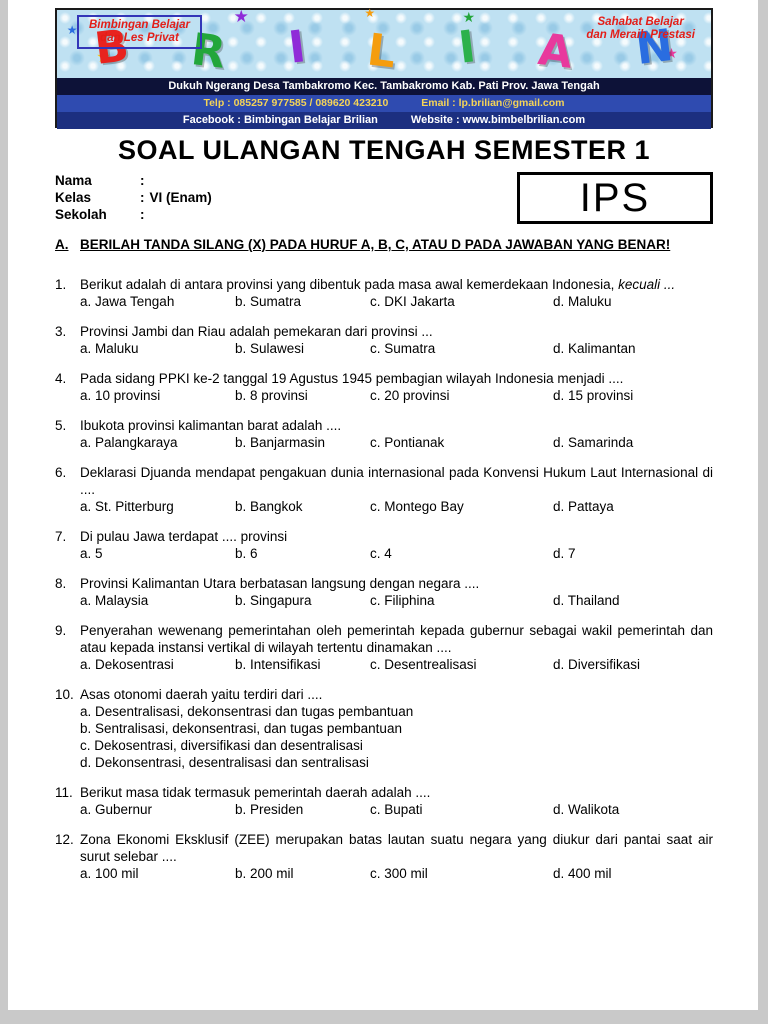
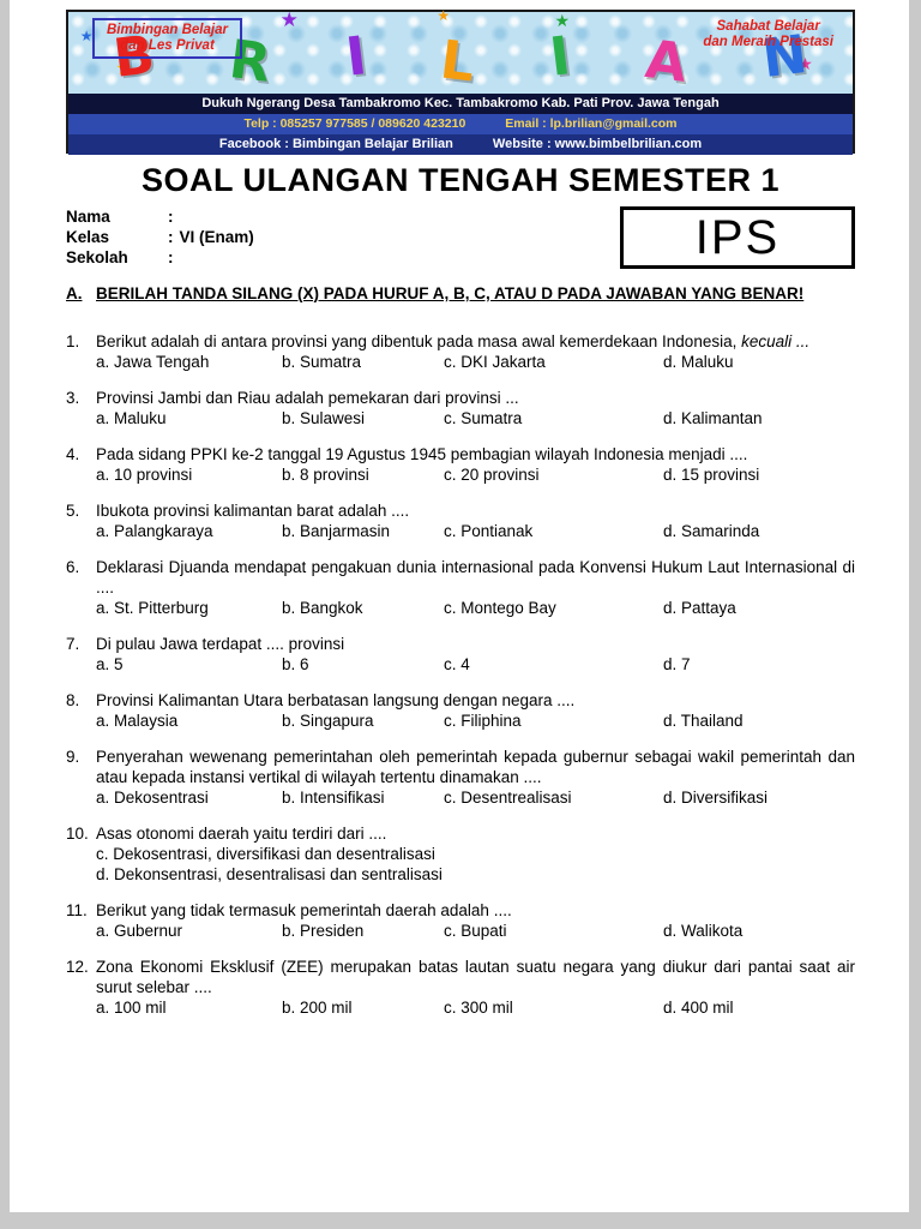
  Bimbingan Belajar
  dan Les Privat
  Sahabat Belajar
  dan Meraih Prestasi
  ★
  ★
  ★
  ★
  ★
  ★
  Dukuh Ngerang Desa Tambakromo Kec. Tambakromo Kab. Pati Prov. Jawa Tengah
  Telp : 085257 977585 / 089620 423210 Email : lp.brilian@gmail.com
  Facebook : Bimbingan Belajar Brilian Website : www.bimbelbrilian.com
  SOAL ULANGAN TENGAH SEMESTER 1
  Nama
  :
  Kelas
  :
  VI (Enam)
  Sekolah
  :
  IPS
  A.
  BERILAH TANDA SILANG (X) PADA HURUF A, B, C, ATAU D PADA JAWABAN YANG BENAR!
  1.
  Berikut adalah di antara provinsi yang dibentuk pada masa awal kemerdekaan Indonesia, kecuali ...
  a. Jawa Tengah
  b. Sumatra
  c. DKI Jakarta
  d. Maluku
  3.
  Provinsi Jambi dan Riau adalah pemekaran dari provinsi ...
  a. Maluku
  b. Sulawesi
  c. Sumatra
  d. Kalimantan
  4.
  Pada sidang PPKI ke-2 tanggal 19 Agustus 1945 pembagian wilayah Indonesia menjadi ....
  a. 10 provinsi
  b. 8 provinsi
  c. 20 provinsi
  d. 15 provinsi
  5.
  Ibukota provinsi kalimantan barat adalah ....
  a. Palangkaraya
  b. Banjarmasin
  c. Pontianak
  d. Samarinda
  6.
  Deklarasi Djuanda mendapat pengakuan dunia internasional pada Konvensi Hukum Laut Internasional di ....
  a. St. Pitterburg
  b. Bangkok
  c. Montego Bay
  d. Pattaya
  7.
  Di pulau Jawa terdapat .... provinsi
  a. 5
  b. 6
  c. 4
  d. 7
  8.
  Provinsi Kalimantan Utara berbatasan langsung dengan negara ....
  a. Malaysia
  b. Singapura
  c. Filiphina
  d. Thailand
  9.
  Penyerahan wewenang pemerintahan oleh pemerintah kepada gubernur sebagai wakil pemerintah dan atau kepada instansi vertikal di wilayah tertentu dinamakan ....
  a. Dekosentrasi
  b. Intensifikasi
  c. Desentrealisasi
  d. Diversifikasi
  10.
  Asas otonomi daerah yaitu terdiri dari ....
- a. Desentralisasi, dekonsentrasi dan tugas pembantuan
- b. Sentralisasi, dekonsentrasi, dan tugas pembantuan
  c. Dekosentrasi, diversifikasi dan desentralisasi
  d. Dekonsentrasi, desentralisasi dan sentralisasi
  11.
- Berikut masa tidak termasuk pemerintah daerah adalah ....
+ Berikut yang tidak termasuk pemerintah daerah adalah ....
  a. Gubernur
  b. Presiden
  c. Bupati
  d. Walikota
  12.
  Zona Ekonomi Eksklusif (ZEE) merupakan batas lautan suatu negara yang diukur dari pantai saat air surut selebar ....
  a. 100 mil
  b. 200 mil
  c. 300 mil
  d. 400 mil
